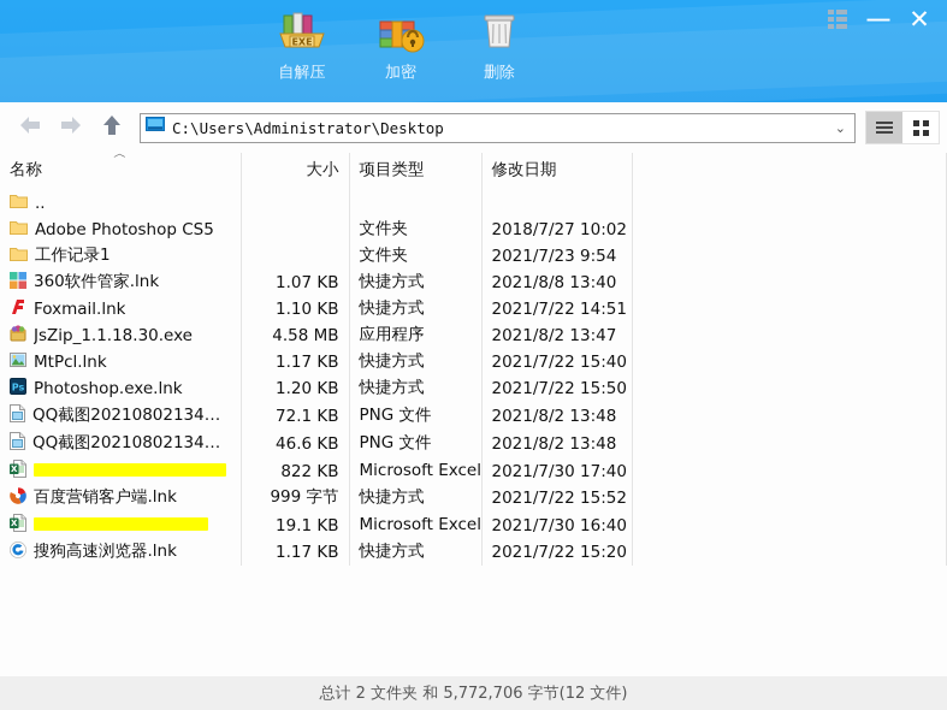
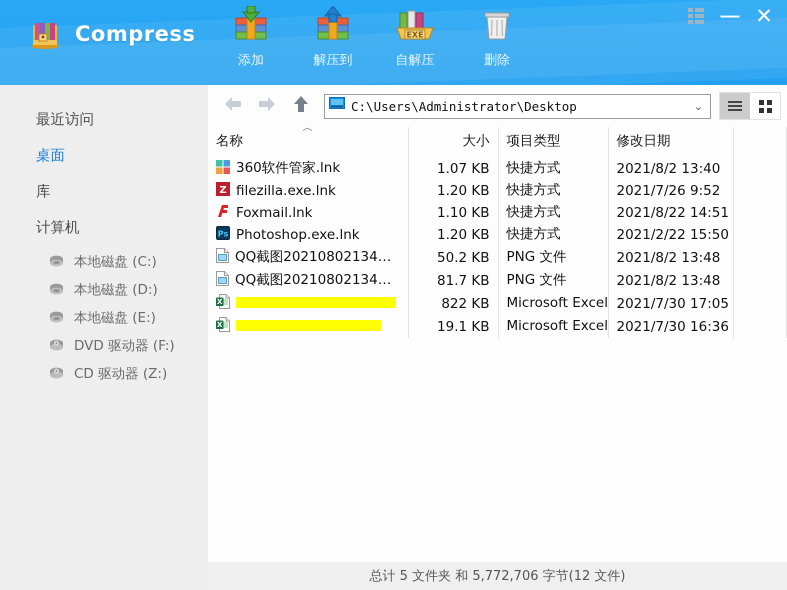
+ Compress
+ 添加
+ 解压到
  EXE
  自解压
- 加密
  删除
  —
  ✕
+ 最近访问
+ 桌面
+ 库
+ 计算机
+ 本地磁盘 (C:)
+ 本地磁盘 (D:)
+ 本地磁盘 (E:)
+ DVD 驱动器 (F:)
+ CD 驱动器 (Z:)
  C:\Users\Administrator\Desktop
  ⌄
  ︿ 名称	大小	项目类型	修改日期
- ..
- Adobe Photoshop CS5		文件夹	2018/7/27 10:02
- 工作记录1		文件夹	2021/7/23 9:54
- 360软件管家.lnk	1.07 KB	快捷方式	2021/8/8 13:40
+ 360软件管家.lnk	1.07 KB	快捷方式	2021/8/2 13:40
+ Z filezilla.exe.lnk	1.20 KB	快捷方式	2021/7/26 9:52
- Foxmail.lnk	1.10 KB	快捷方式	2021/7/22 14:51
+ Foxmail.lnk	1.10 KB	快捷方式	2021/8/22 14:51
- JsZip_1.1.18.30.exe	4.58 MB	应用程序	2021/8/2 13:47
- MtPcl.lnk	1.17 KB	快捷方式	2021/7/22 15:40
- Ps Photoshop.exe.lnk	1.20 KB	快捷方式	2021/7/22 15:50
+ Ps Photoshop.exe.lnk	1.20 KB	快捷方式	2021/2/22 15:50
- QQ截图20210802134811	72.1 KB	PNG 文件	2021/8/2 13:48
+ QQ截图20210802134811	50.2 KB	PNG 文件	2021/8/2 13:48
- QQ截图20210802134817	46.6 KB	PNG 文件	2021/8/2 13:48
+ QQ截图20210802134817	81.7 KB	PNG 文件	2021/8/2 13:48
- X	822 KB	Microsoft Excel	2021/7/30 17:40
+ X	822 KB	Microsoft Excel	2021/7/30 17:05
- 百度营销客户端.lnk	999 字节	快捷方式	2021/7/22 15:52
- X	19.1 KB	Microsoft Excel	2021/7/30 16:40
+ X	19.1 KB	Microsoft Excel	2021/7/30 16:36
- 搜狗高速浏览器.lnk	1.17 KB	快捷方式	2021/7/22 15:20
- 总计 2 文件夹 和 5,772,706 字节(12 文件)
+ 总计 5 文件夹 和 5,772,706 字节(12 文件)
